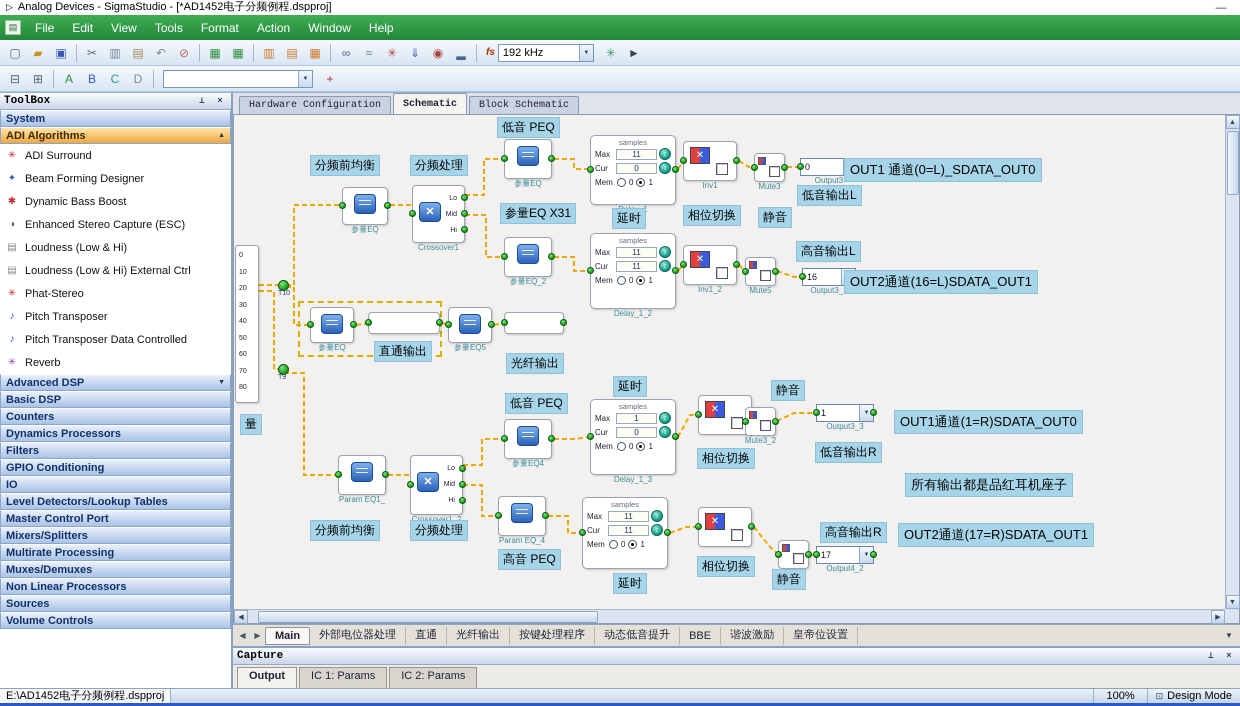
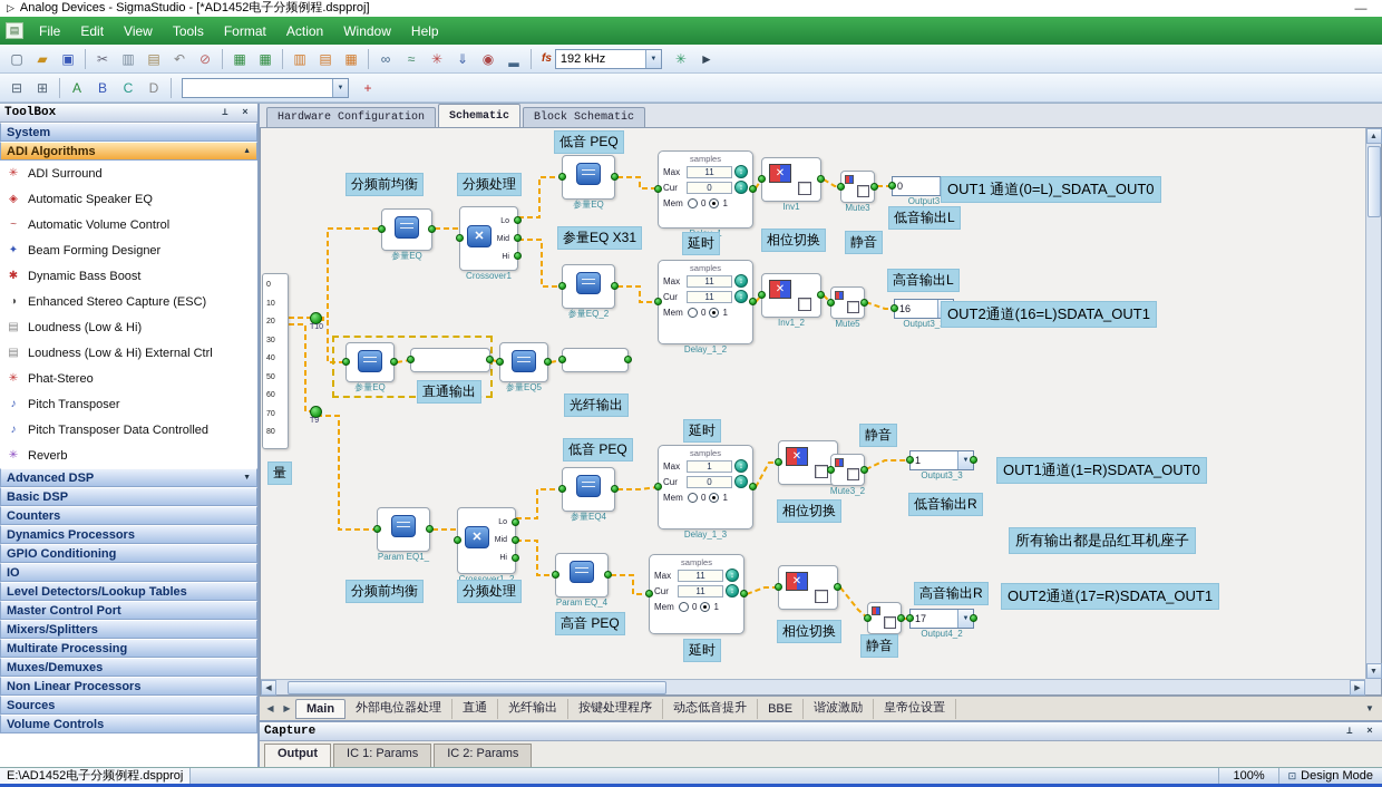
  ▷
  Analog Devices - SigmaStudio - [*AD1452电子分频例程.dspproj]
  —
  ▤
  File
  Edit
  View
  Tools
  Format
  Action
  Window
  Help
  ▢
  ▰
  ▣
  ✂
  ▥
  ▤
  ↶
  ⊘
  ▦
  ▦
  ▥
  ▤
  ▦
  ∞
  ≈
  ✳
  ⇓
  ◉
  ▂
  fs
  192 kHz
  ✳
  ►
  ⊟
  ⊞
  A
  B
  C
  D
  +
  ToolBox
  ⊥
  ×
  System
  ADI Algorithms
  ✳
  ADI Surround
+ ◈
+ Automatic Speaker EQ
+ ~
+ Automatic Volume Control
  ✦
  Beam Forming Designer
  ✱
  Dynamic Bass Boost
  ◑
  Enhanced Stereo Capture (ESC)
  ▤
  Loudness (Low & Hi)
  ▤
  Loudness (Low & Hi) External Ctrl
  ✳
  Phat-Stereo
  ♪
  Pitch Transposer
  ♪
  Pitch Transposer Data Controlled
  ✳
  Reverb
  Advanced DSP
  Basic DSP
  Counters
  Dynamics Processors
- Filters
  GPIO Conditioning
  IO
  Level Detectors/Lookup Tables
  Master Control Port
  Mixers/Splitters
  Multirate Processing
  Muxes/Demuxes
  Non Linear Processors
  Sources
  Volume Controls
  Hardware Configuration
  Schematic
  Block Schematic
  低音 PEQ
  分频前均衡
  分频处理
  参量EQ X31
  延时
  相位切换
  静音
  低音输出L
  OUT1 通道(0=L)_SDATA_OUT0
  高音输出L
  OUT2通道(16=L)SDATA_OUT1
  直通输出
  光纤输出
  延时
  低音 PEQ
  静音
  相位切换
  低音输出R
  OUT1通道(1=R)SDATA_OUT0
  所有输出都是品红耳机座子
  分频前均衡
  分频处理
  高音 PEQ
  高音输出R
  OUT2通道(17=R)SDATA_OUT1
  相位切换
  静音
  延时
  量
  参量EQ
  ✕
  Crossover1
  参量EQ
  samples
  Max
  11
  Cur
  0
  Mem
  0
  1
  ✕
  Inv1
  Mute3
  0
  Output3
  参量EQ_2
  samples
  Max
  11
  Cur
  11
  Mem
  0
  1
  Delay_1_2
  ✕
  Inv1_2
  Mute5
  16
  Output3_
  参量EQ
  参量EQ5
  参量EQ4
  samples
  Max
  1
  Cur
  0
  Mem
  0
  1
  Delay_1_3
  ✕
  Mute3_2
  1
  Output3_3
  Param EQ1_
  ✕
  Param EQ_4
  samples
  Max
  11
  Cur
  11
  Mem
  0
  1
  ✕
  17
  Output4_2
  ◀
  ▶
  Main
  外部电位器处理
  直通
  光纤输出
  按键处理程序
  动态低音提升
  BBE
  谐波激励
  皇帝位设置
  ▼
  Capture
  ⊥
  ×
  Output
  IC 1: Params
  IC 2: Params
  E:\AD1452电子分频例程.dspproj
  100%
  ⊡
  Design Mode
